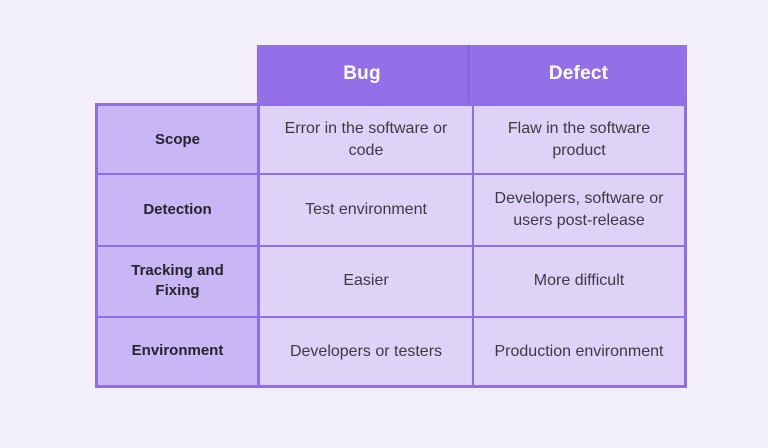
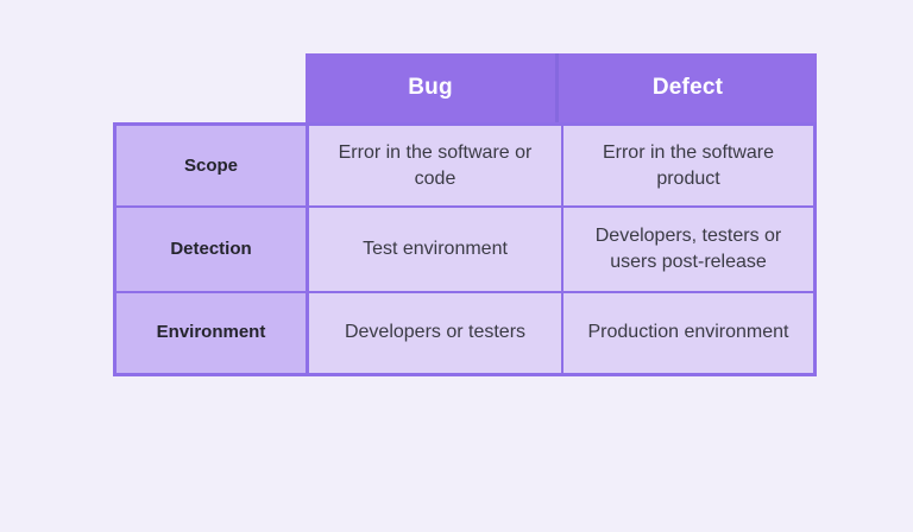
  Bug
  Defect
  Scope
  Error in the software or code
- Flaw in the software product
+ Error in the software product
  Detection
  Test environment
- Developers, software or users post-release
+ Developers, testers or users post-release
- Tracking and Fixing
- Easier
- More difficult
  Environment
  Developers or testers
  Production environment
